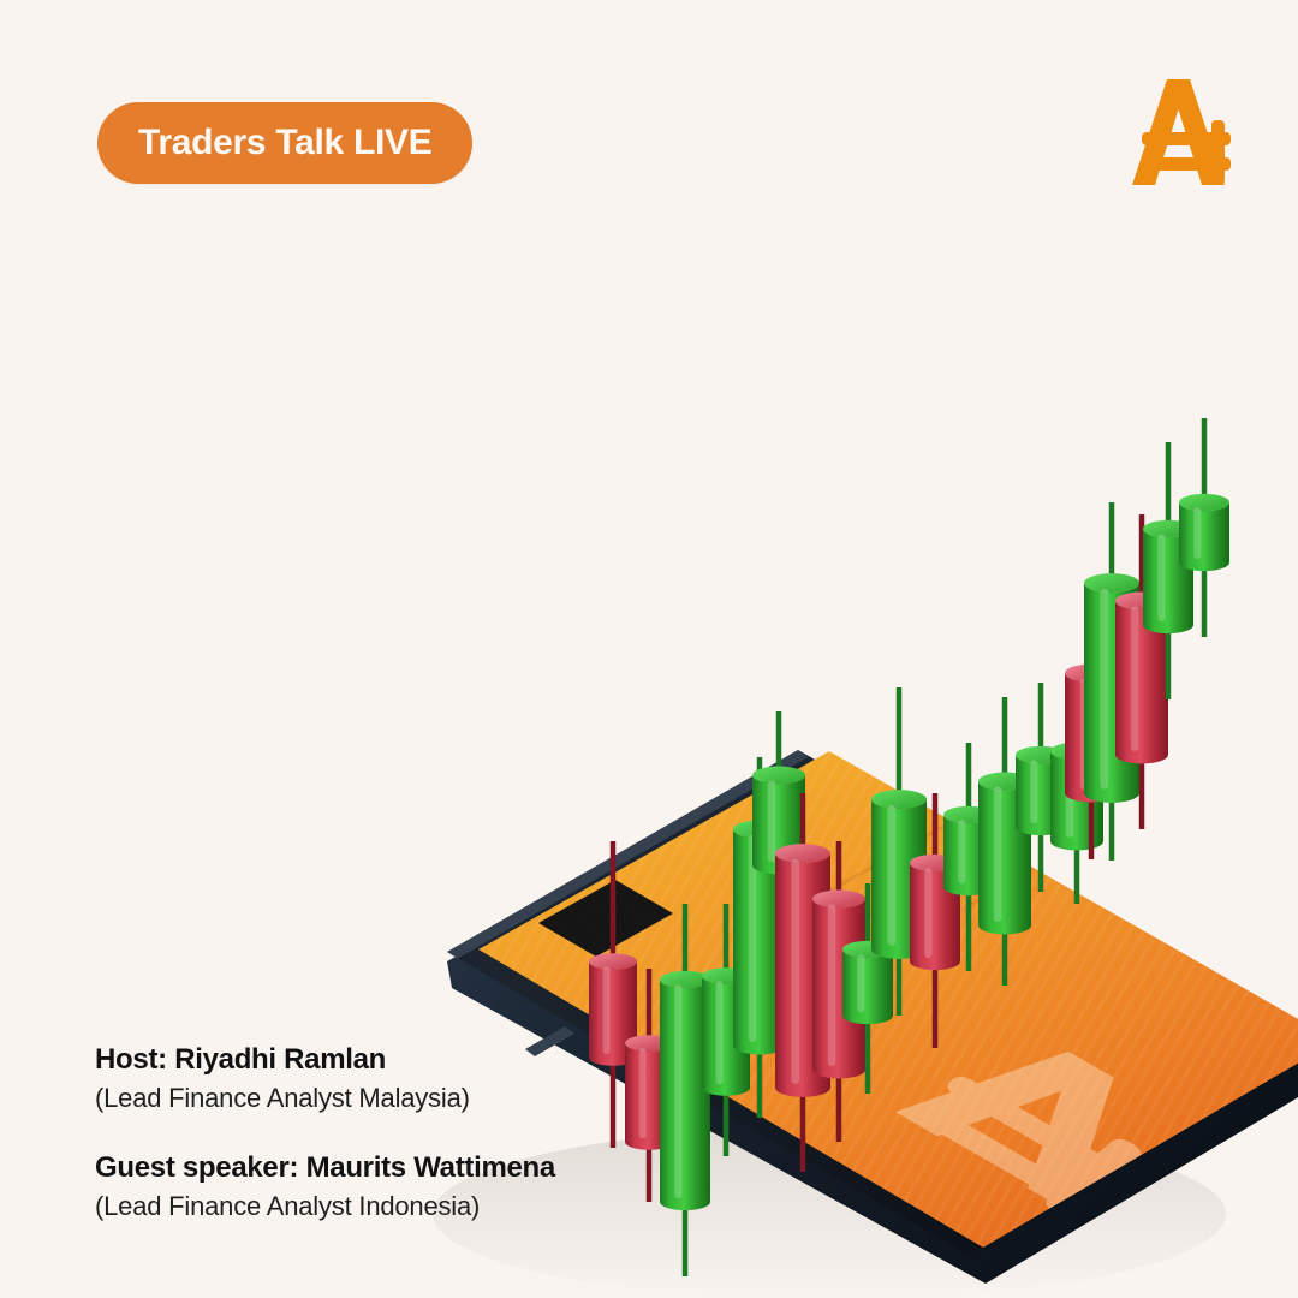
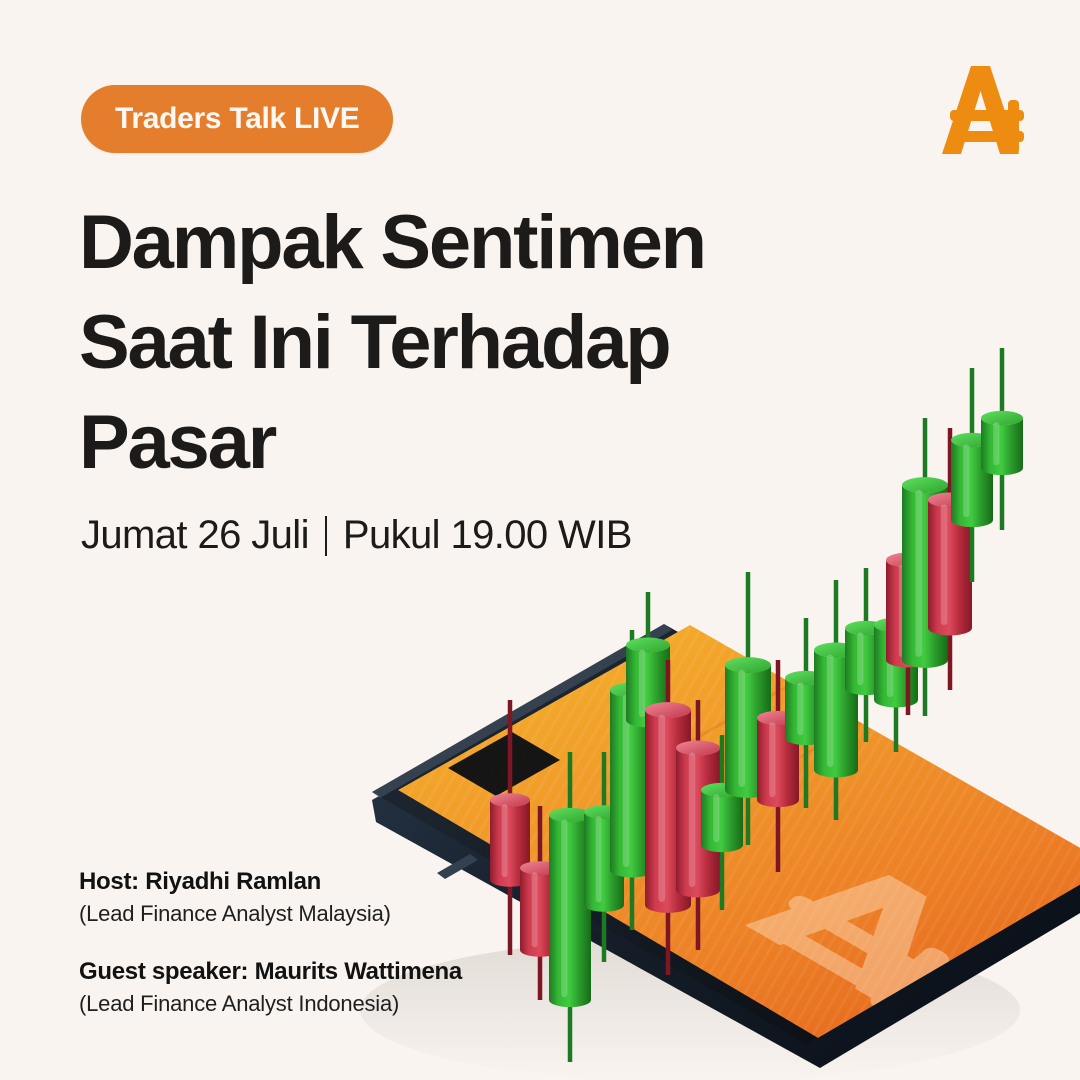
  Traders Talk LIVE
+ Dampak Sentimen
+ Saat Ini Terhadap
+ Pasar
+ Jumat 26 Juli
+ Pukul 19.00 WIB
  Host: Riyadhi Ramlan
  (Lead Finance Analyst Malaysia)
  Guest speaker: Maurits Wattimena
  (Lead Finance Analyst Indonesia)
